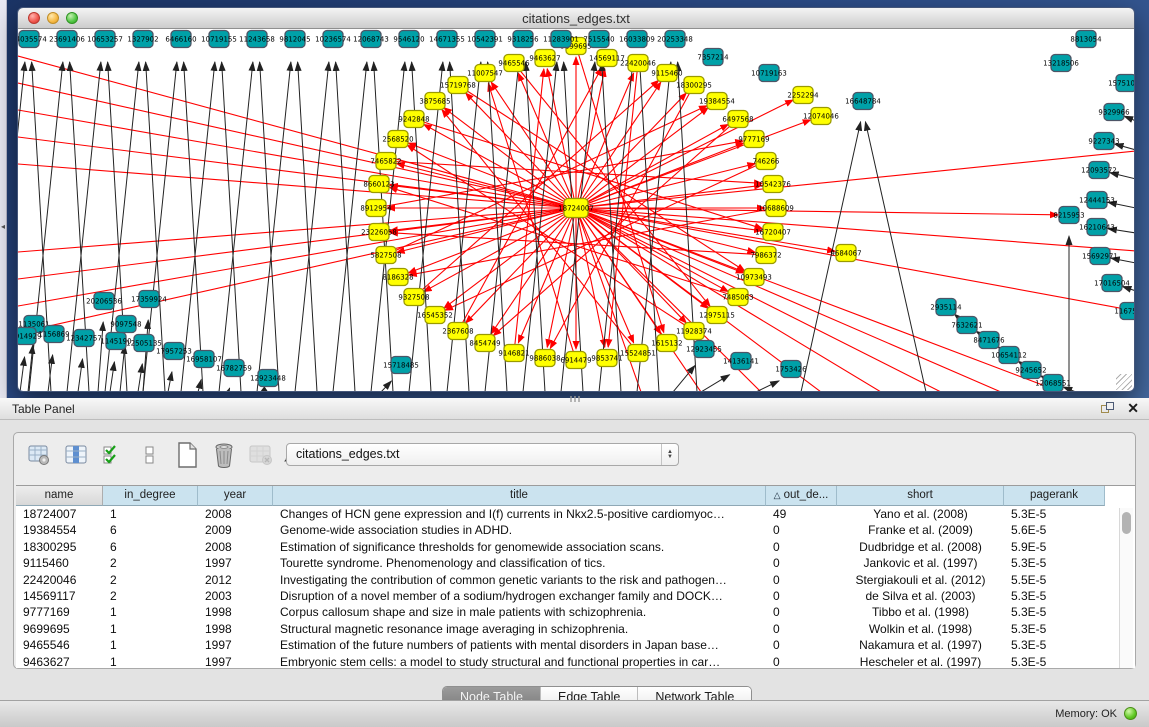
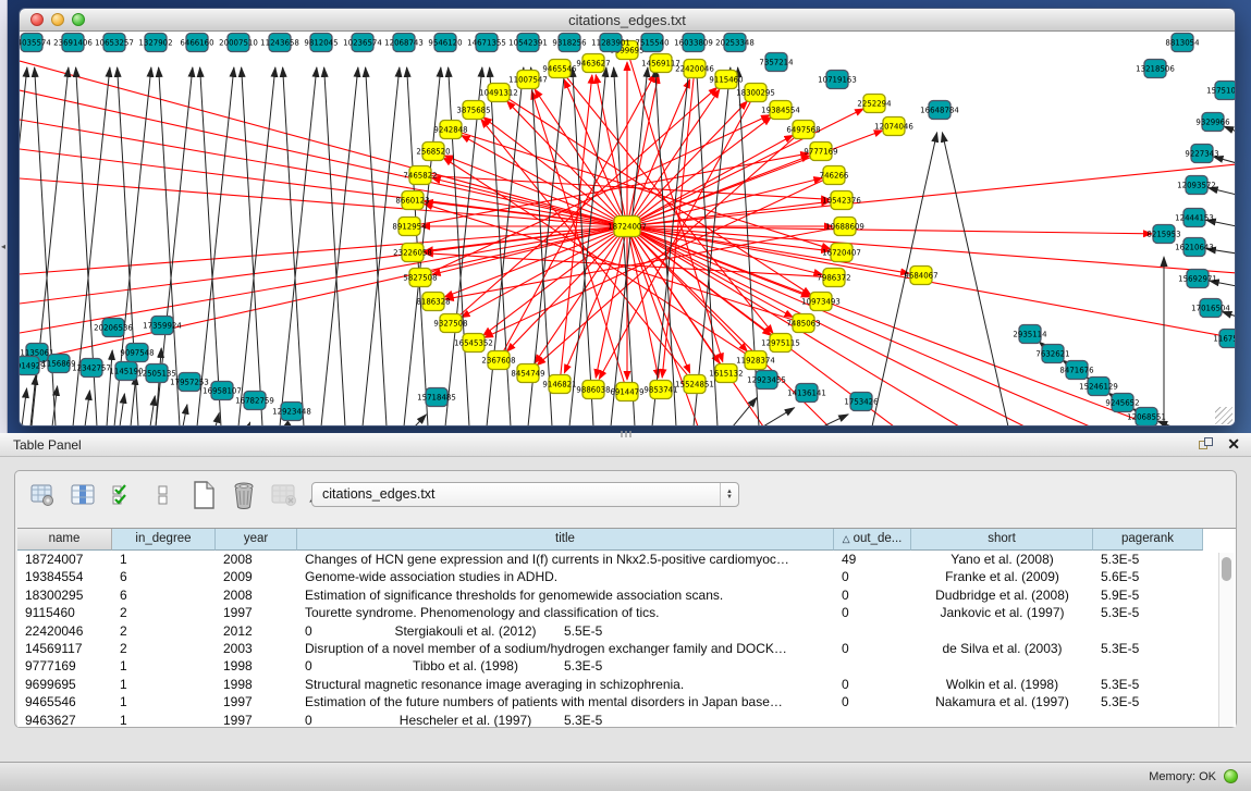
  ◂
  citations_edges.txt
  10688609
  16720407
  7986372
  10973493
  7485063
  12975115
  11928374
  1615132
  15524851
  9853741
  6914479
  9886038
  9146821
  8454749
  2367608
  16545352
  9327508
  8186328
  5827508
  23226058
  8912954
  8660123
  7465822
  2568520
  9242848
  3875685
- 15719768
+ 10491312
  11007547
  9465546
  9463627
  99695
  14569117
  22420046
  9115460
  18300295
  19384554
  6497568
  9777169
  746266
  10542376
  12074046
  2252294
  9684067
  4035574
  23691406
  10653257
  1327902
  6466160
- 10719155
+ 20007510
  11243658
  9812045
  10236574
  12068743
  9546120
  14671355
  10542391
  9318256
  11283901
  7515540
  16033809
  20253348
  7357214
  10719163
  8813054
  13218506
  157510
  9329966
  9227343
  12093572
  12444153
  16210643
  15692971
  17016504
  16648784
  8215953
  2935114
  7632621
  8471676
- 10654112
+ 15246129
  9245652
  12068551
  20206536
  17359924
  1135061
  914929
  1156869
  12342757
  1145190
  9097548
  12505135
  17957253
  16958107
  16782759
  12923448
  15718485
  12923455
  14136141
  1753426
  18724007
  Table Panel
  ✕
  citations_edges.txt
  name
  in_degree
  year
  title
  △ out_de...
  short
  pagerank
  18724007
  1
  2008
  Changes of HCN gene expression and I(f) currents in Nkx2.5-positive cardiomyoc…
  49
  Yano et al. (2008)
  5.3E-5
  19384554
  6
  2009
  Genome-wide association studies in ADHD.
  0
  Franke et al. (2009)
  5.6E-5
  18300295
  6
  2008
  Estimation of significance thresholds for genomewide association scans.
  0
  Dudbridge et al. (2008)
  5.9E-5
  9115460
  2
  1997
  Tourette syndrome. Phenomenology and classification of tics.
  0
  Jankovic et al. (1997)
  5.3E-5
  22420046
  2
  2012
- Investigating the contribution of common genetic variants to the risk and pathogen…
  0
  Stergiakouli et al. (2012)
  5.5E-5
  14569117
  2
  2003
  Disruption of a novel member of a sodium/hydrogen exchanger family and DOCK…
  0
  de Silva et al. (2003)
  5.3E-5
  9777169
  1
  1998
- Corpus callosum shape and size in male patients with schizophrenia.
  0
  Tibbo et al. (1998)
  5.3E-5
  9699695
  1
  1998
  Structural magnetic resonance image averaging in schizophrenia.
  0
  Wolkin et al. (1998)
  5.3E-5
  9465546
  1
  1997
  Estimation of the future numbers of patients with mental disorders in Japan base…
  0
  Nakamura et al. (1997)
  5.3E-5
  9463627
  1
  1997
- Embryonic stem cells: a model to study structural and functional properties in car…
  0
  Hescheler et al. (1997)
  5.3E-5
- Node Table
- Edge Table
- Network Table
  Memory: OK
